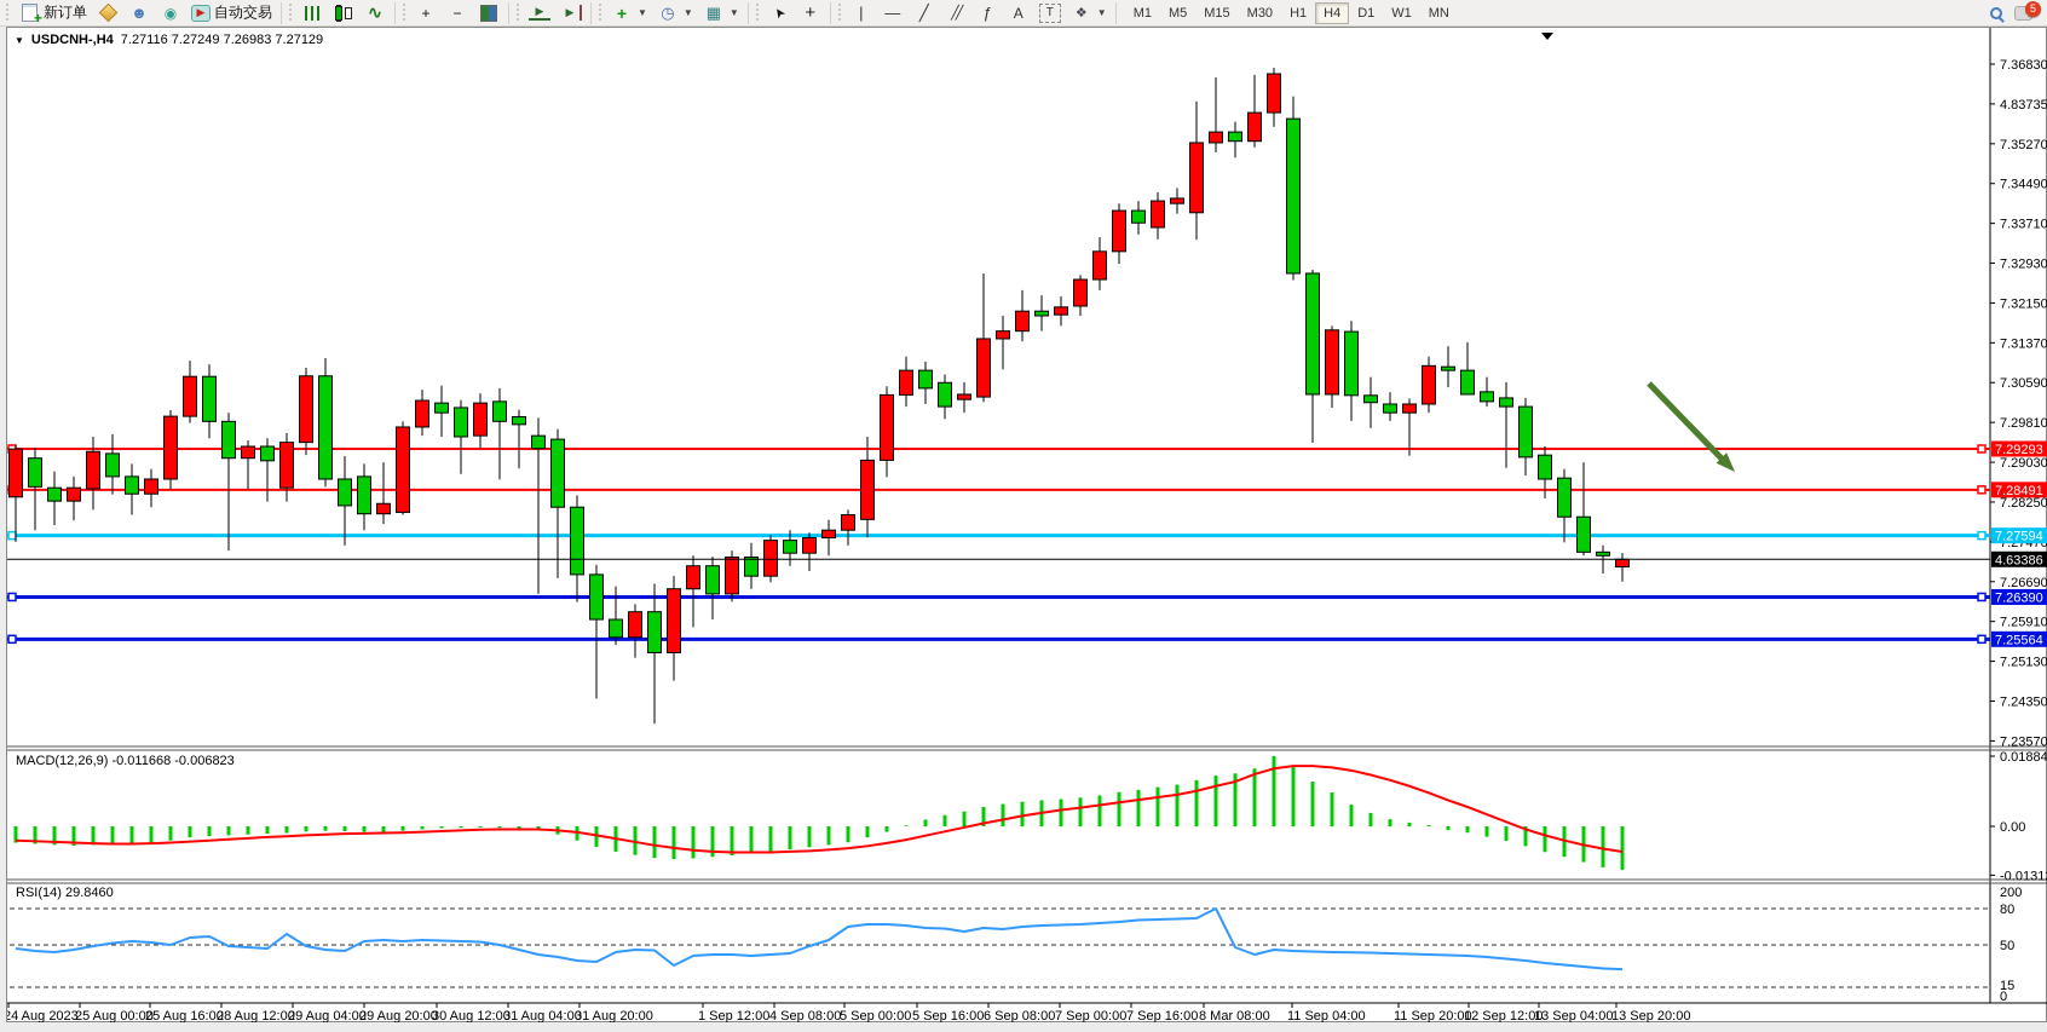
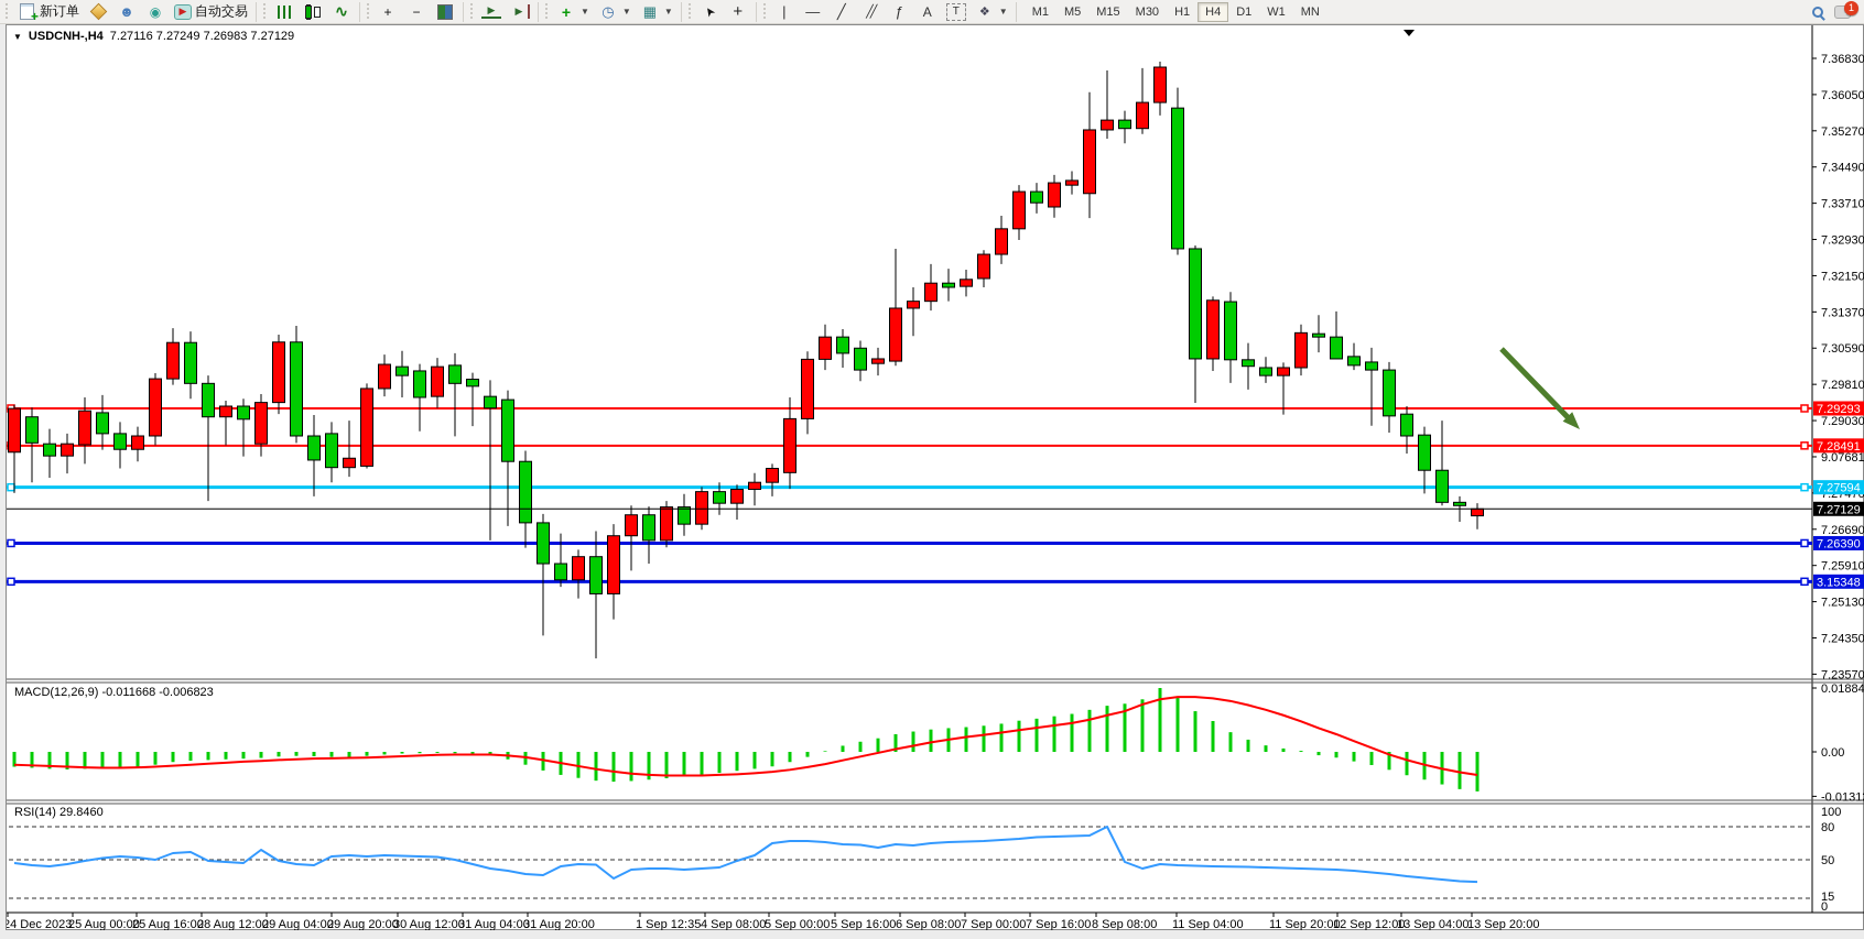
  新订单
  ☻
  ◉
  ▶
  自动交易
  ∿
  +
  −
  ▶
  ▶
  +
  ▼
  ◷
  ▼
  ▦
  ▼
  +
  |
  —
  ╱
  ╱╱
  ƒ
  A
  T
  ❖
  ▼
  M1
  M5
  M15
  M30
  H1
  H4
  D1
  W1
  MN
- 5
+ 1
  7.36830
- 4.83735
+ 7.36050
  7.35270
  7.34490
  7.33710
  7.32930
  7.32150
  7.31370
  7.30590
  7.29810
  7.29030
- 7.28250
+ 9.07681
  7.26690
  7.25910
  7.25130
  7.24350
  7.23570
  7.29293
  7.28491
  7.27594
  7.26390
- 7.25564
+ 3.15348
- 4.63386
+ 7.27129
  0.01884
  0.00
  -0.0131
- 200
+ 100
  80
  50
  15
  0
- 24 Aug 2023
+ 24 Dec 2023
  25 Aug 00:00
  25 Aug 16:00
  28 Aug 12:00
  29 Aug 04:00
  29 Aug 20:00
  30 Aug 12:00
  31 Aug 04:00
  31 Aug 20:00
- 1 Sep 12:00
+ 1 Sep 12:35
  4 Sep 08:00
  5 Sep 00:00
  5 Sep 16:00
  6 Sep 08:00
  7 Sep 00:00
  7 Sep 16:00
- 8 Mar 08:00
+ 8 Sep 08:00
  11 Sep 04:00
  11 Sep 20:00
  12 Sep 12:00
  13 Sep 04:00
  13 Sep 20:00
  ▼
  USDCNH-,H4
  7.27116 7.27249 7.26983 7.27129
  MACD(12,26,9) -0.011668 -0.006823
  RSI(14) 29.8460
